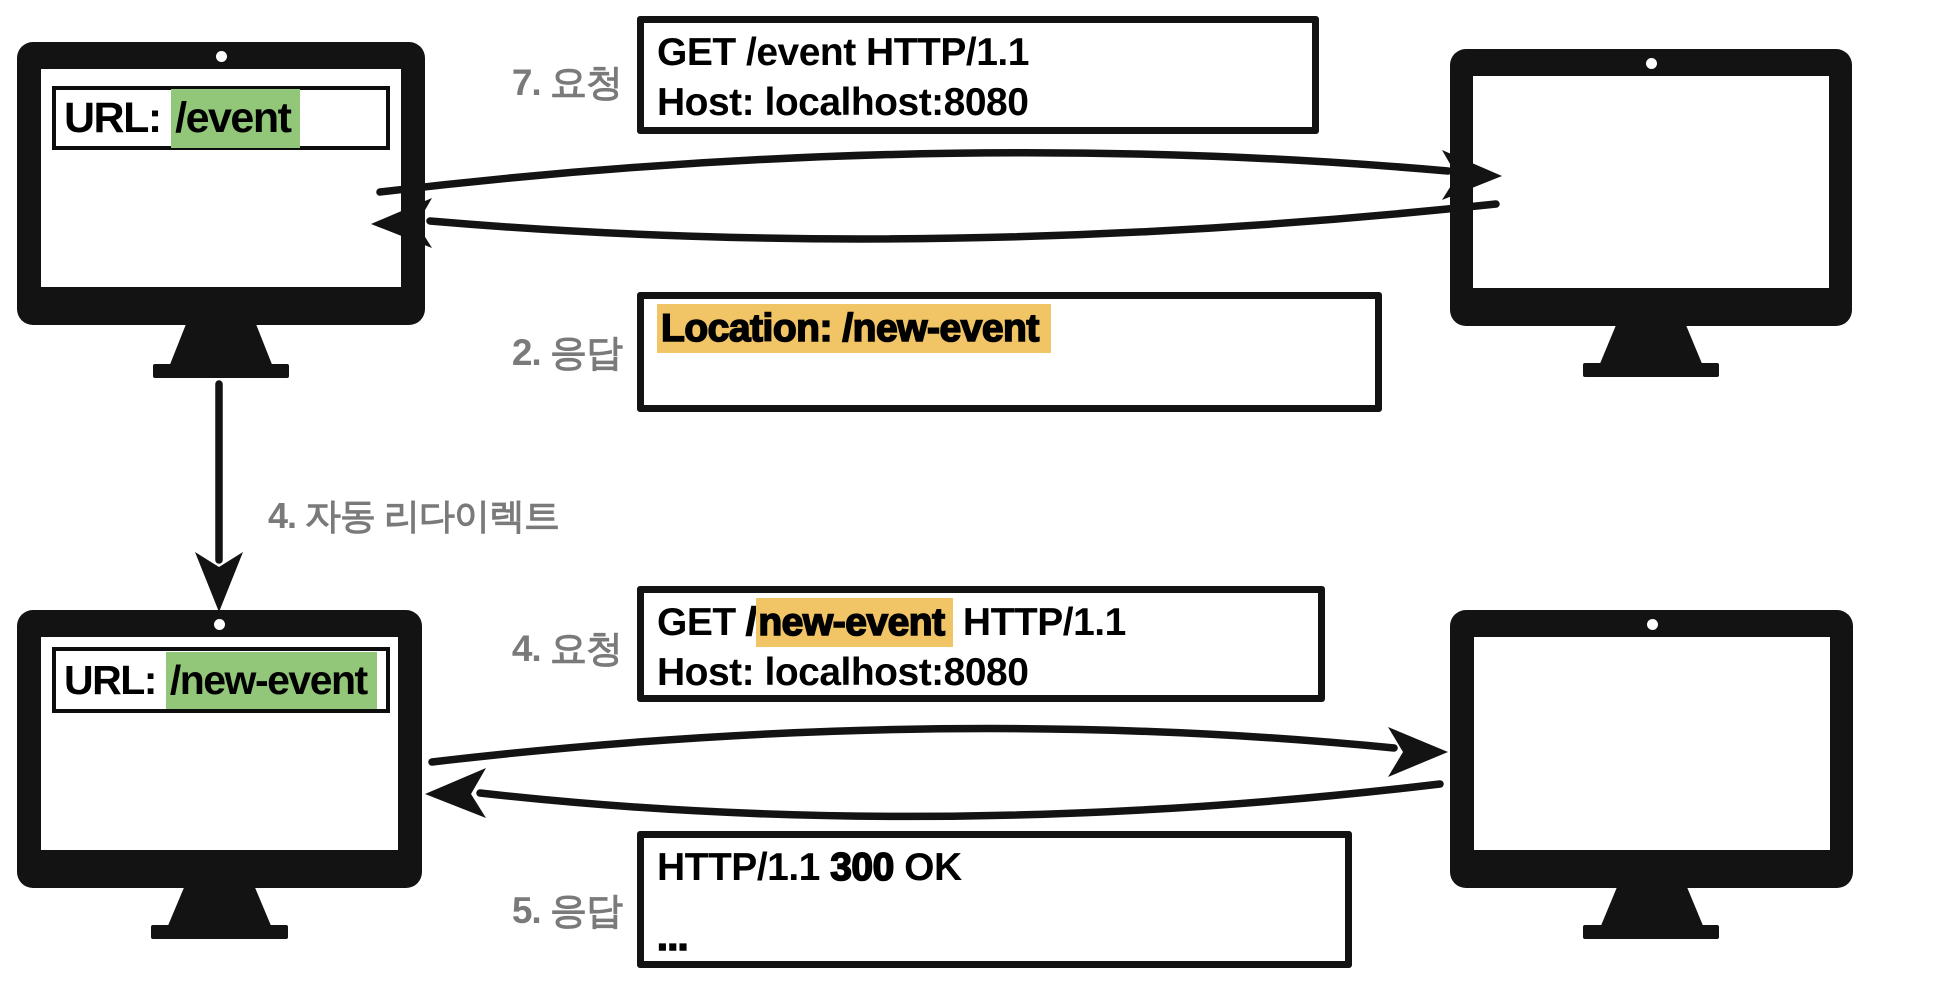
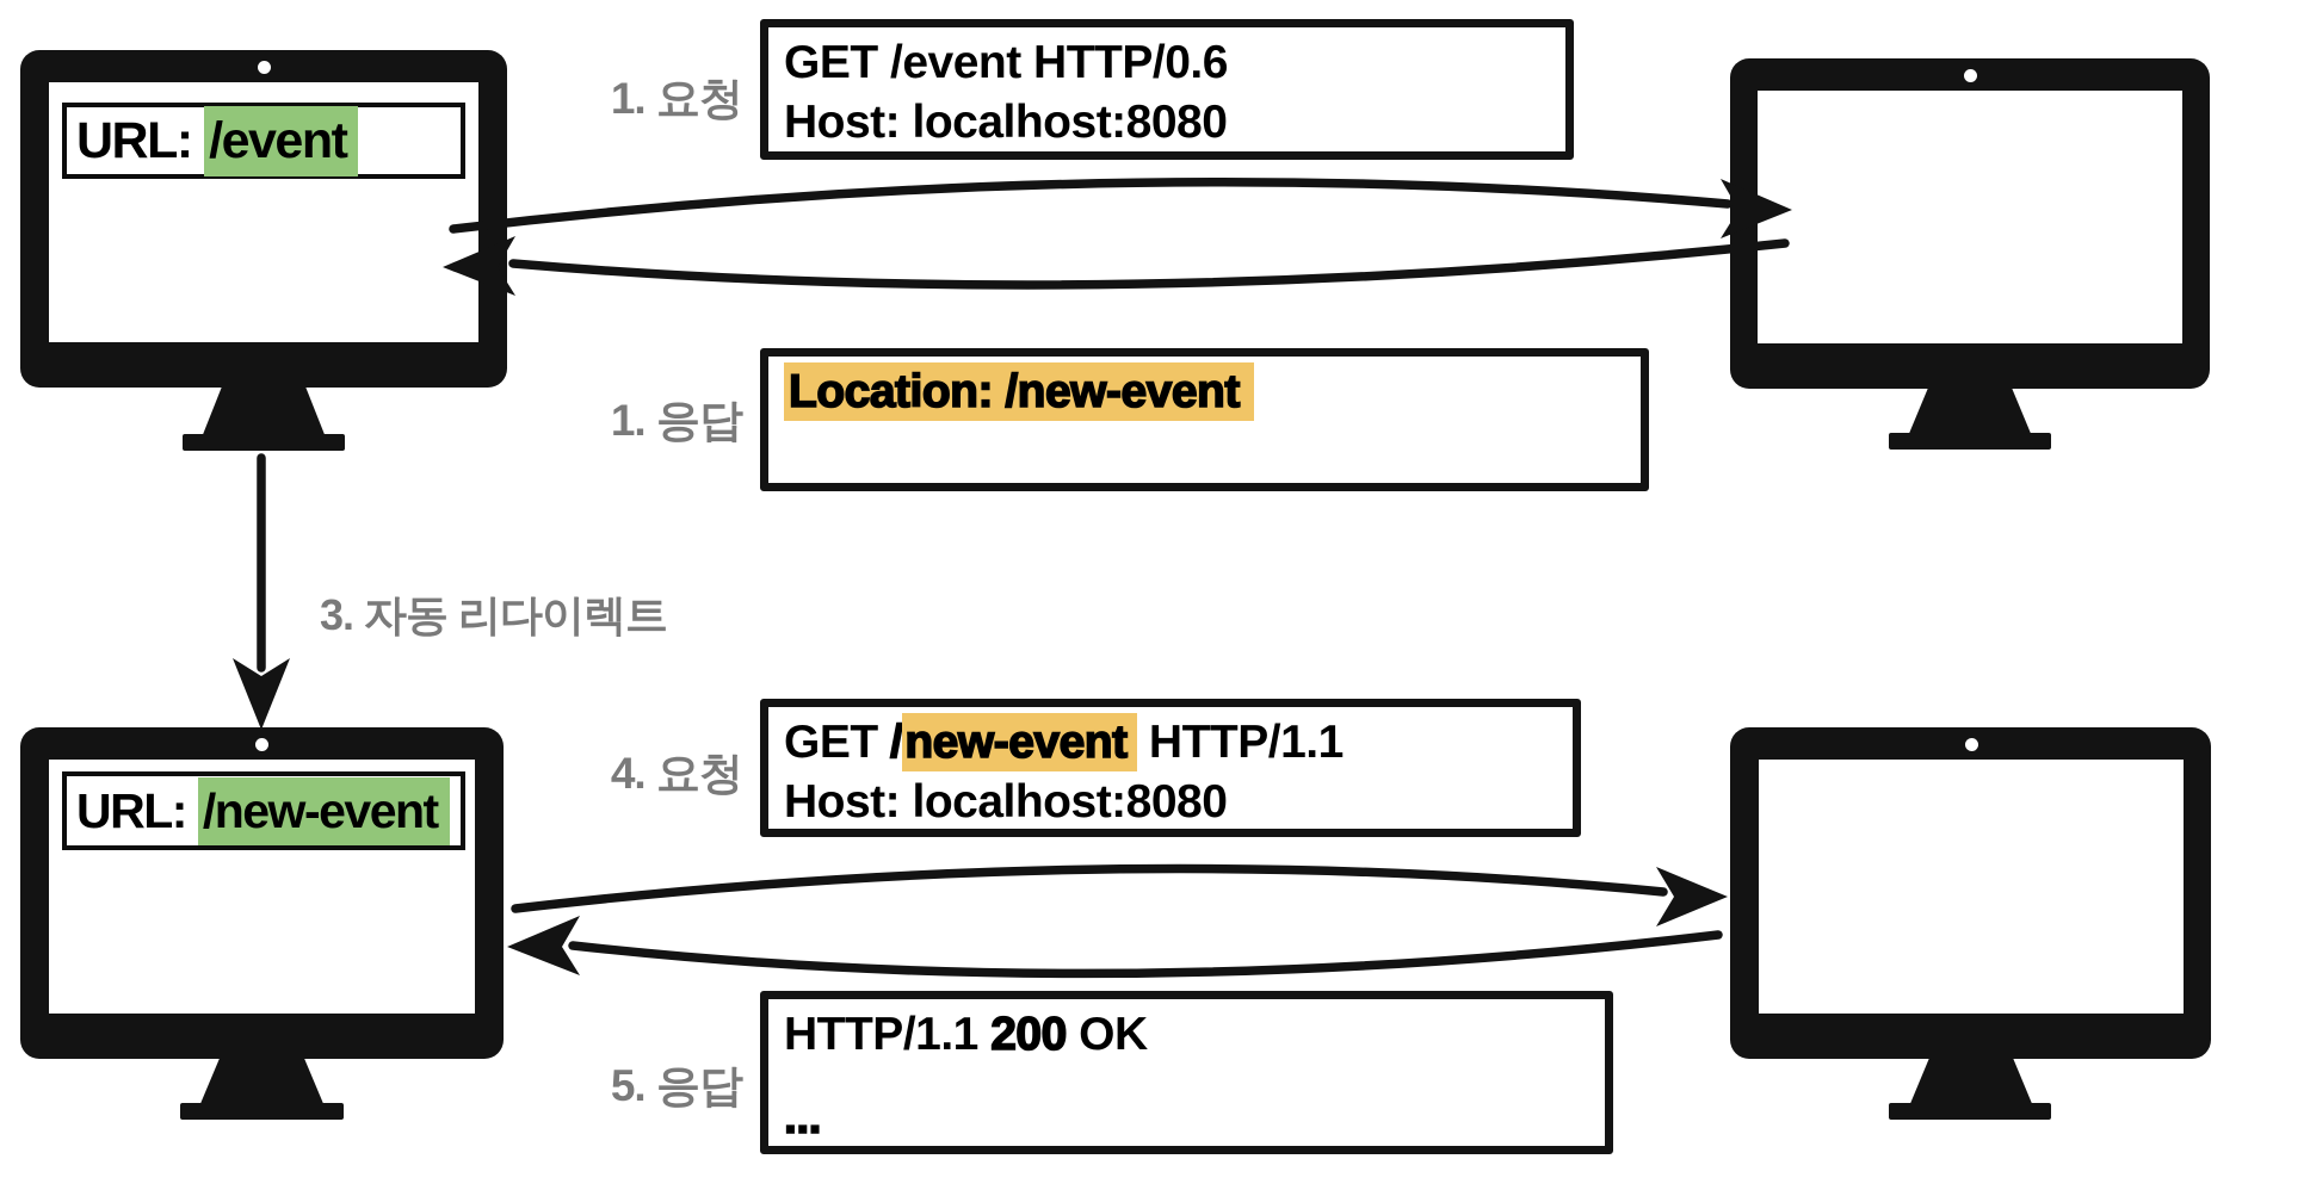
  URL:
  /event
  URL:
  /new-event
- 7. 요청
+ 1. 요청
- 2. 응답
+ 1. 응답
- 4. 자동 리다이렉트
+ 3. 자동 리다이렉트
  4. 요청
  5. 응답
- GET /event HTTP/1.1
+ GET /event HTTP/0.6
  Host: localhost:8080
  Location: /new-event
  GET /new-event HTTP/1.1
  Host: localhost:8080
- HTTP/1.1 300 OK
+ HTTP/1.1 200 OK
  ...
